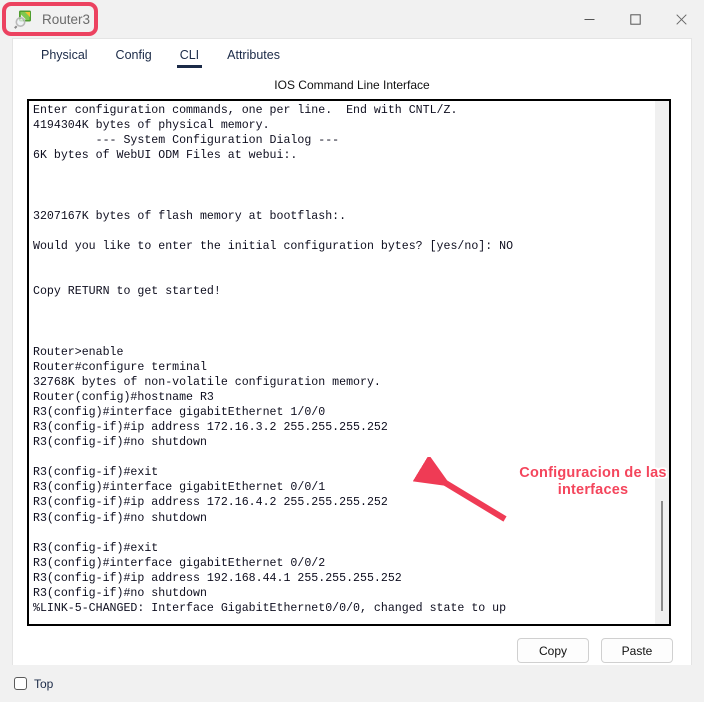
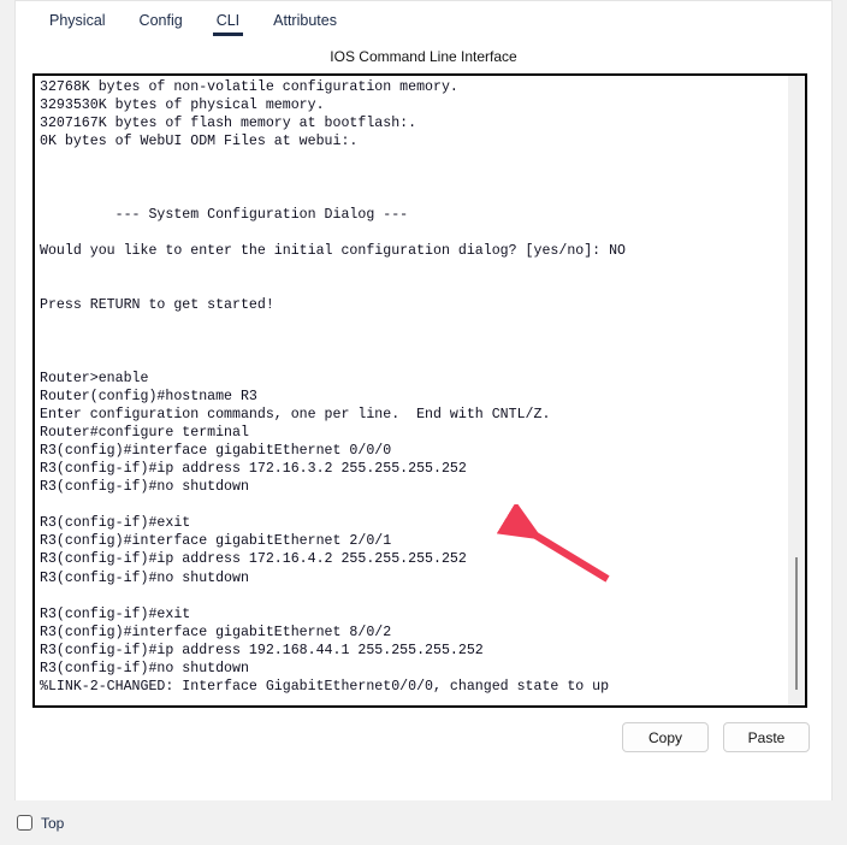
- Router3
  Physical
  Config
  CLI
  Attributes
  IOS Command Line Interface
- Enter configuration commands, one per line. End with CNTL/Z.
+ 32768K bytes of non-volatile configuration memory.
- 4194304K bytes of physical memory.
+ 3293530K bytes of physical memory.
- --- System Configuration Dialog ---
+ 3207167K bytes of flash memory at bootflash:.
- 6K bytes of WebUI ODM Files at webui:.
+ 0K bytes of WebUI ODM Files at webui:.
- 3207167K bytes of flash memory at bootflash:.
+ --- System Configuration Dialog ---
- Would you like to enter the initial configuration bytes? [yes/no]: NO
+ Would you like to enter the initial configuration dialog? [yes/no]: NO
- Copy RETURN to get started!
+ Press RETURN to get started!
  Router>enable
- Router#configure terminal
+ Router(config)#hostname R3
- 32768K bytes of non-volatile configuration memory.
+ Enter configuration commands, one per line. End with CNTL/Z.
- Router(config)#hostname R3
+ Router#configure terminal
- R3(config)#interface gigabitEthernet 1/0/0
+ R3(config)#interface gigabitEthernet 0/0/0
  R3(config-if)#ip address 172.16.3.2 255.255.255.252
  R3(config-if)#no shutdown
  R3(config-if)#exit
- R3(config)#interface gigabitEthernet 0/0/1
+ R3(config)#interface gigabitEthernet 2/0/1
  R3(config-if)#ip address 172.16.4.2 255.255.255.252
  R3(config-if)#no shutdown
  R3(config-if)#exit
- R3(config)#interface gigabitEthernet 0/0/2
+ R3(config)#interface gigabitEthernet 8/0/2
  R3(config-if)#ip address 192.168.44.1 255.255.255.252
  R3(config-if)#no shutdown
- %LINK-5-CHANGED: Interface GigabitEthernet0/0/0, changed state to up
+ %LINK-2-CHANGED: Interface GigabitEthernet0/0/0, changed state to up
  Copy
  Paste
- Configuracion de las interfaces
  Top
